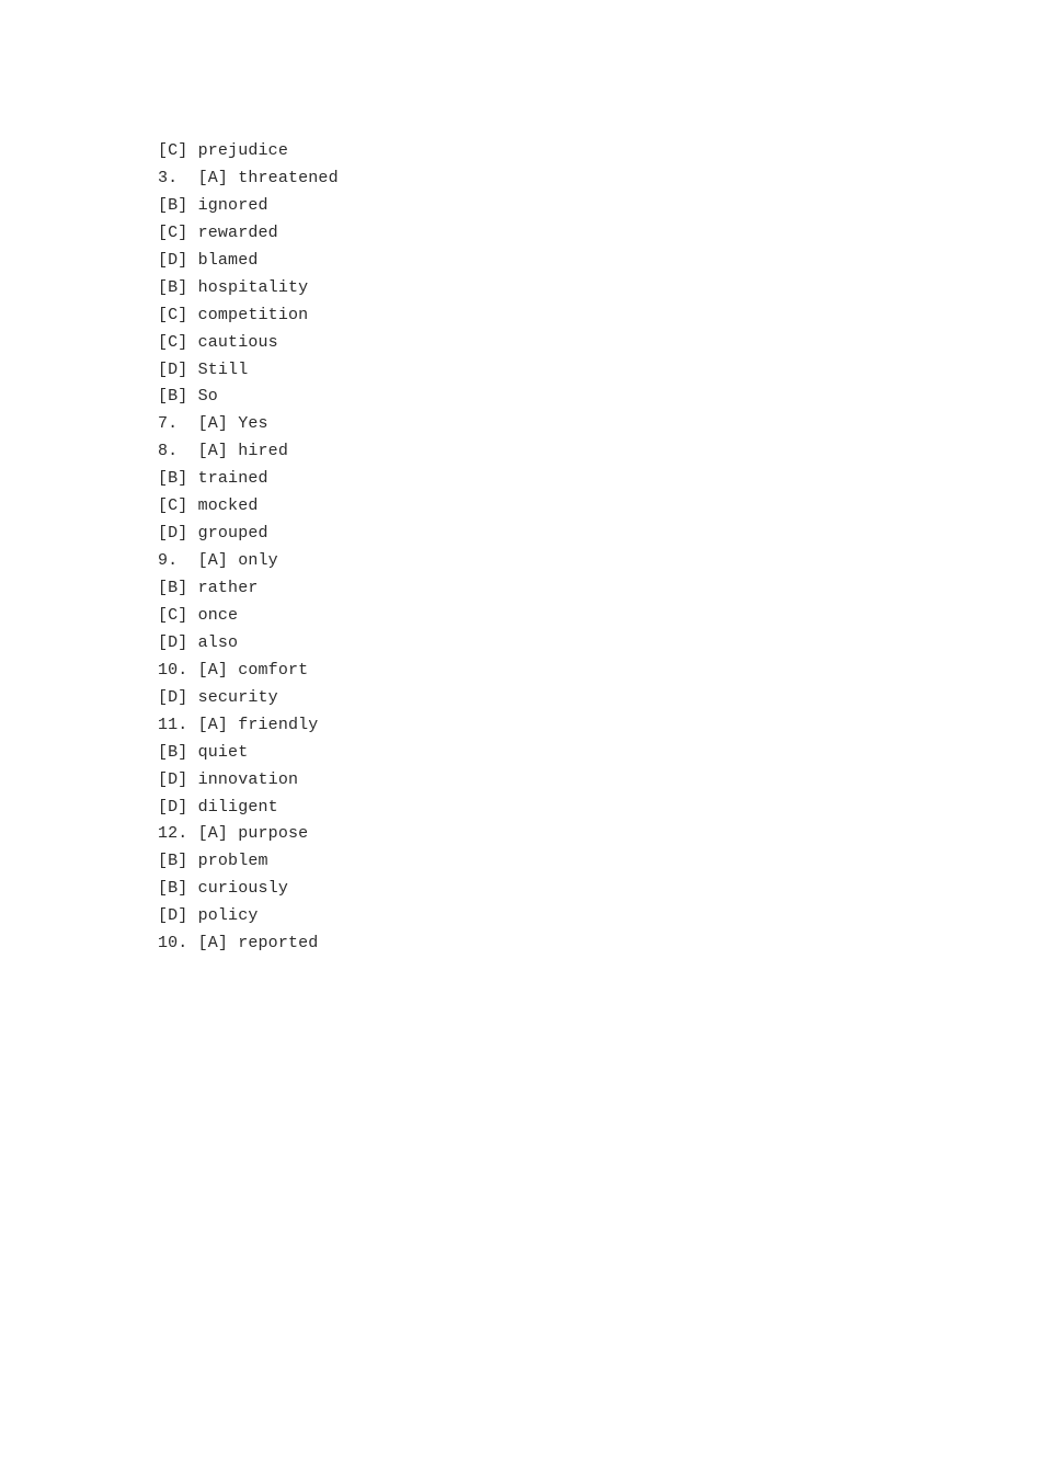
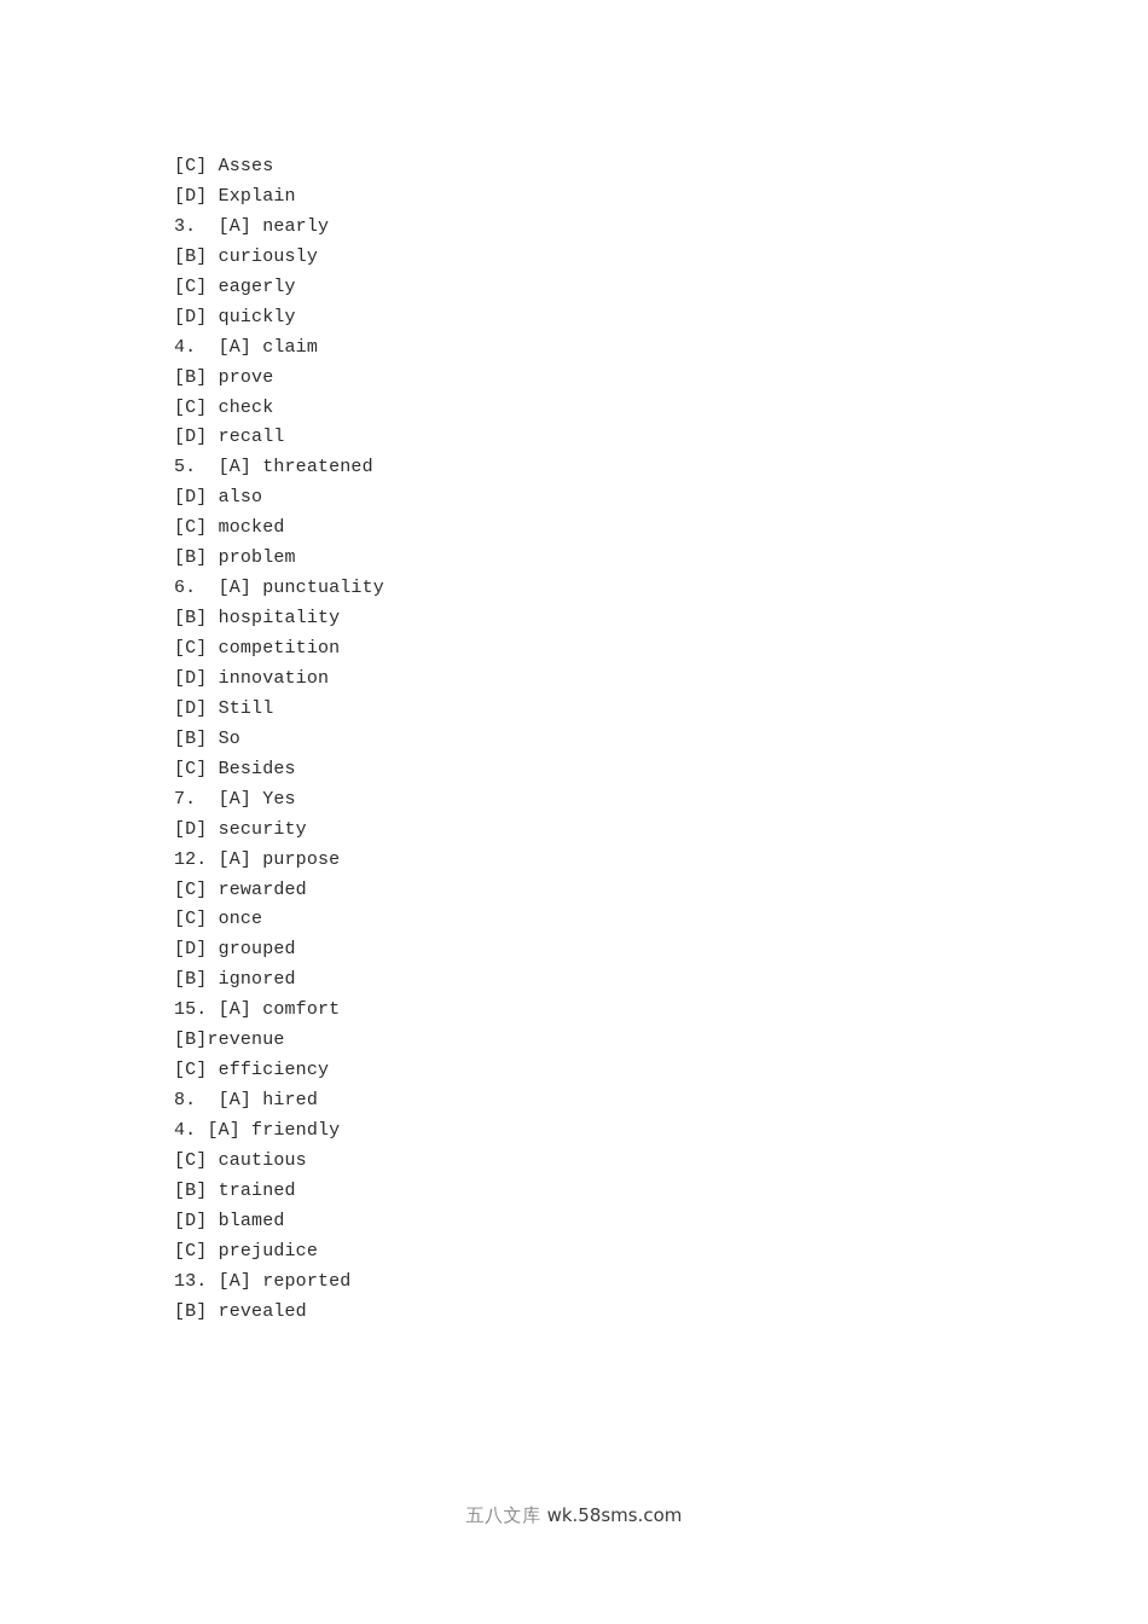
+ [C] Asses
+ [D] Explain
+ 3. [A] nearly
- [C] prejudice
+ [B] curiously
+ [C] eagerly
+ [D] quickly
+ 4. [A] claim
+ [B] prove
+ [C] check
+ [D] recall
- 3. [A] threatened
+ 5. [A] threatened
- [B] ignored
+ [D] also
- [C] rewarded
+ [C] mocked
- [D] blamed
+ [B] problem
+ 6. [A] punctuality
  [B] hospitality
  [C] competition
- [C] cautious
+ [D] innovation
  [D] Still
  [B] So
+ [C] Besides
  7. [A] Yes
- 8. [A] hired
+ [D] security
- [B] trained
+ 12. [A] purpose
- [C] mocked
+ [C] rewarded
- [D] grouped
+ [C] once
- 9. [A] only
- [B] rather
- [C] once
+ [D] grouped
- [D] also
+ [B] ignored
- 10. [A] comfort
+ 15. [A] comfort
+ [B]revenue
+ [C] efficiency
- [D] security
+ 8. [A] hired
- 11. [A] friendly
+ 4. [A] friendly
- [B] quiet
- [D] innovation
+ [C] cautious
- [D] diligent
- 12. [A] purpose
+ [B] trained
- [B] problem
+ [D] blamed
- [B] curiously
+ [C] prejudice
- [D] policy
- 10. [A] reported
+ 13. [A] reported
+ [B] revealed
+ 五八文库 wk.58sms.com
